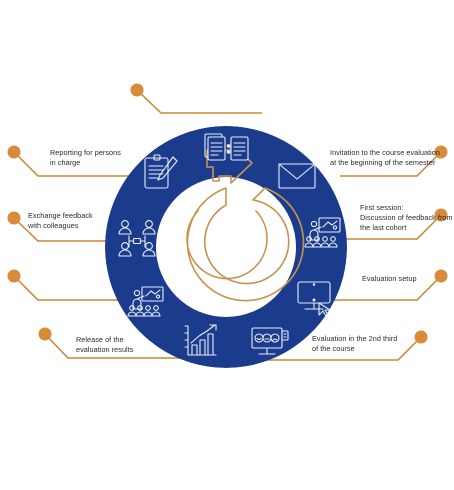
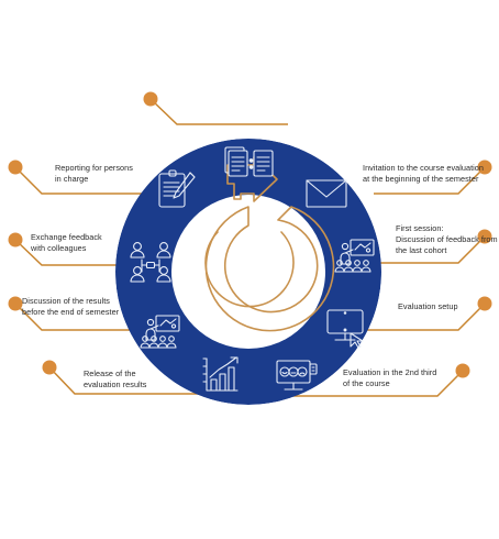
  Reporting for persons
  in charge
  Exchange feedback
  with colleagues
+ Discussion of the results
+ before the end of semester
  Release of the
  evaluation results
  Evaluation in the 2nd third
  of the course
  Evaluation setup
  First session:
  Discussion of feedback from
  the last cohort
  Invitation to the course evaluation
  at the beginning of the semester
